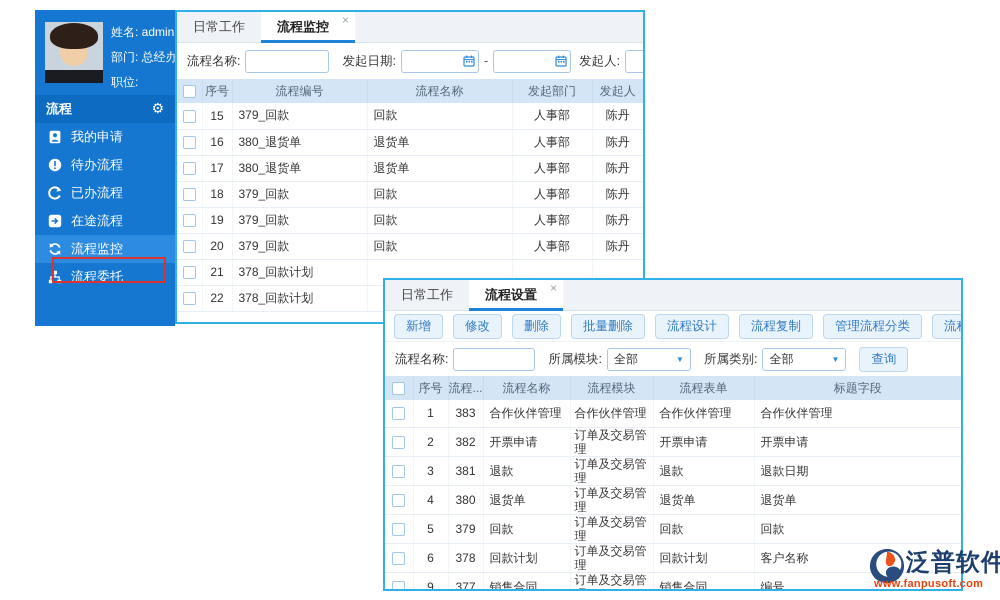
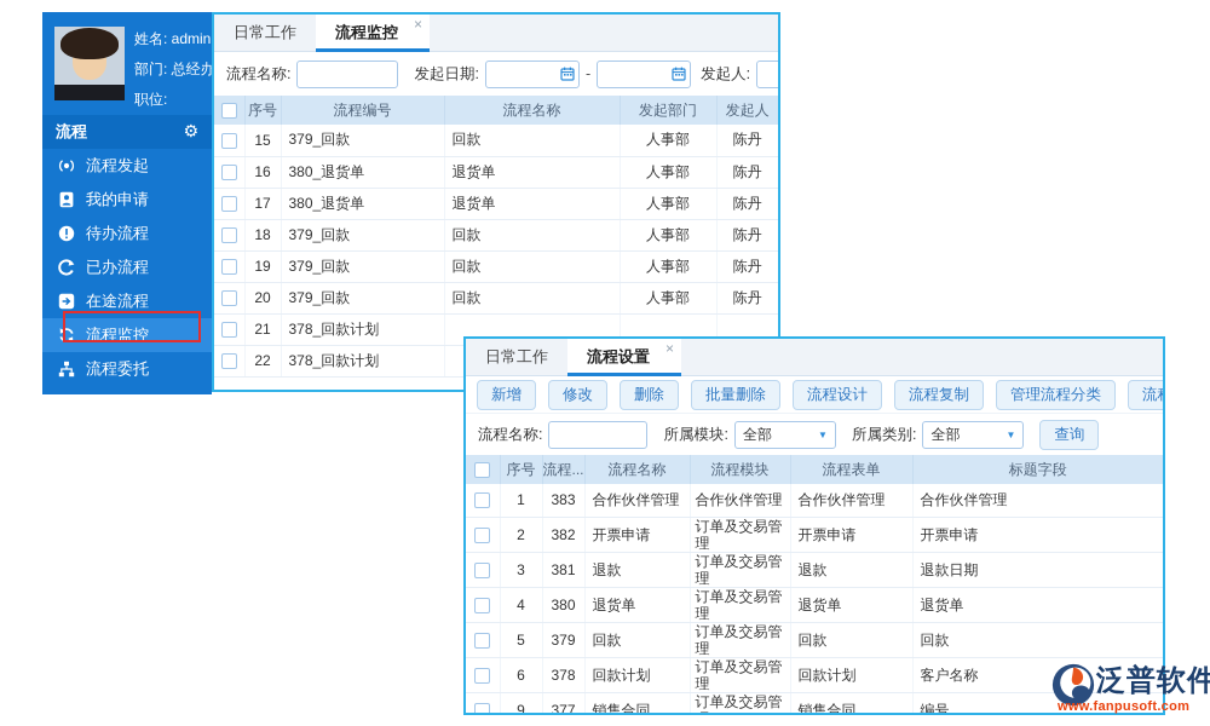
  姓名: admin
  部门: 总经办
  职位:
  流程
  ⚙
+ 流程发起
  我的申请
  待办流程
  已办流程
  在途流程
  流程监控
  流程委托
  日常工作
  流程监控
  ×
  流程名称:
  发起日期:
  -
  发起人:
  	序号	流程编号	流程名称	发起部门	发起人
  	15	379_回款	回款	人事部	陈丹
  	16	380_退货单	退货单	人事部	陈丹
  	17	380_退货单	退货单	人事部	陈丹
  	18	379_回款	回款	人事部	陈丹
  	19	379_回款	回款	人事部	陈丹
  	20	379_回款	回款	人事部	陈丹
  	21	378_回款计划
  	22	378_回款计划
  日常工作
  流程设置
  ×
  新增
  修改
  删除
  批量删除
  流程设计
  流程复制
  管理流程分类
  流程名称:
  所属模块:
  全部
  ▼
  所属类别:
  全部
  ▼
  查询
  	序号	流程...	流程名称	流程模块	流程表单	标题字段
  	1	383	合作伙伴管理	合作伙伴管理	合作伙伴管理	合作伙伴管理
  	2	382	开票申请	订单及交易管理	开票申请	开票申请
  	3	381	退款	订单及交易管理	退款	退款日期
  	4	380	退货单	订单及交易管理	退货单	退货单
  	5	379	回款	订单及交易管理	回款	回款
  	6	378	回款计划	订单及交易管理	回款计划	客户名称
  	9	377	销售合同	订单及交易管	销售合同	编号
  泛普软件
  www.fanpusoft.com
